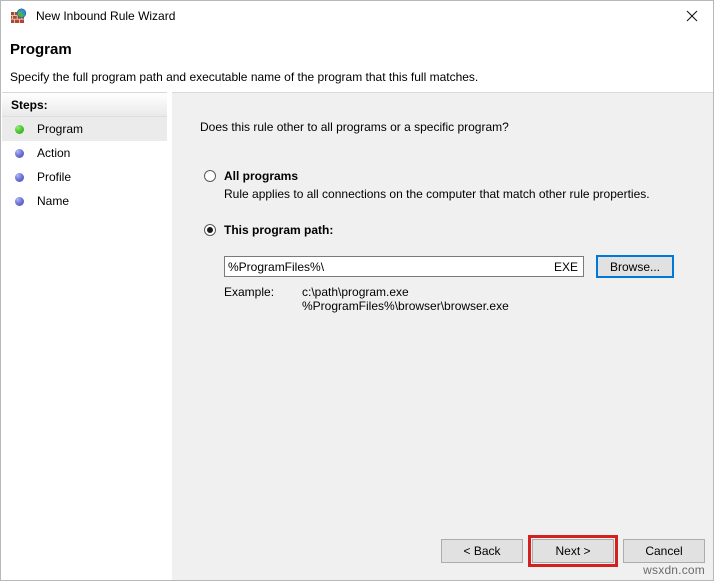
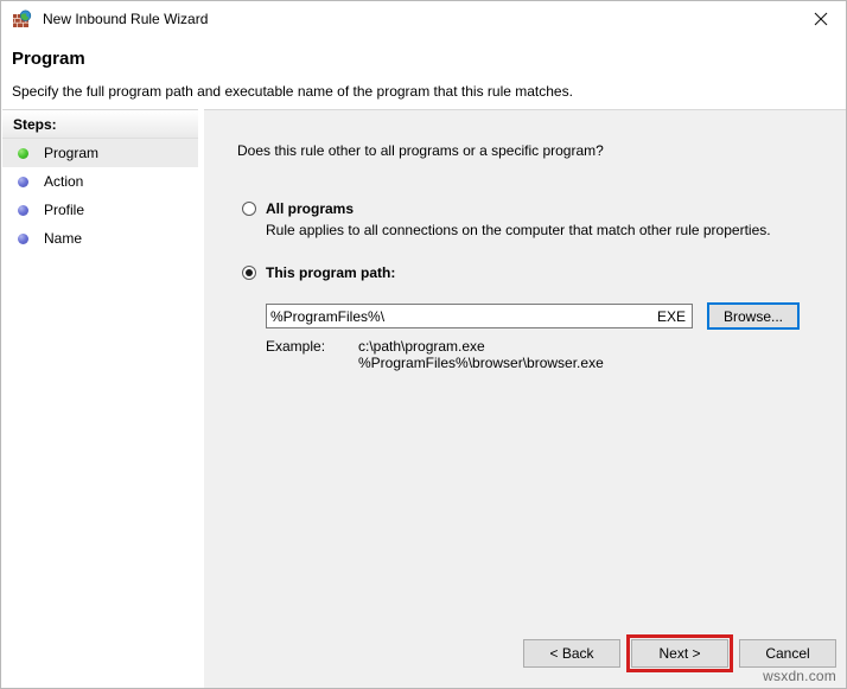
  New Inbound Rule Wizard
  Program
- Specify the full program path and executable name of the program that this full matches.
+ Specify the full program path and executable name of the program that this rule matches.
  Steps:
  Program
  Action
  Profile
  Name
  Does this rule other to all programs or a specific program?
  All programs
  Rule applies to all connections on the computer that match other rule properties.
  This program path:
  %ProgramFiles%\
  EXE
  Browse...
  Example:
  c:\path\program.exe
  %ProgramFiles%\browser\browser.exe
  < Back
  Next >
  Cancel
  wsxdn.com
